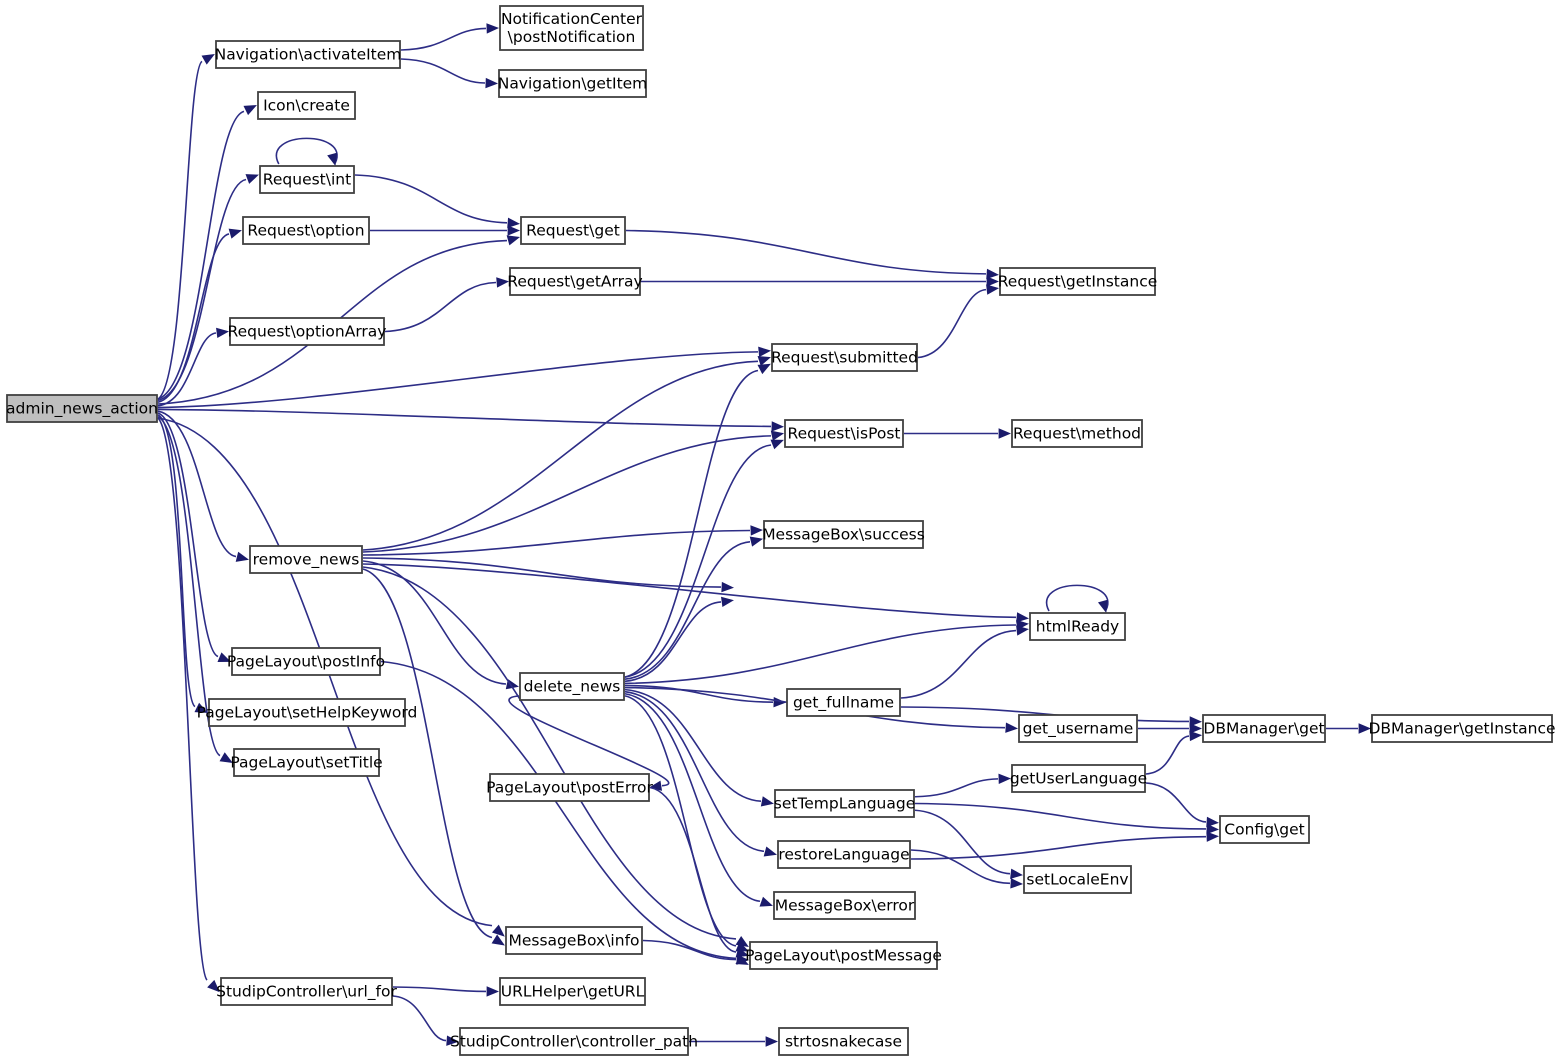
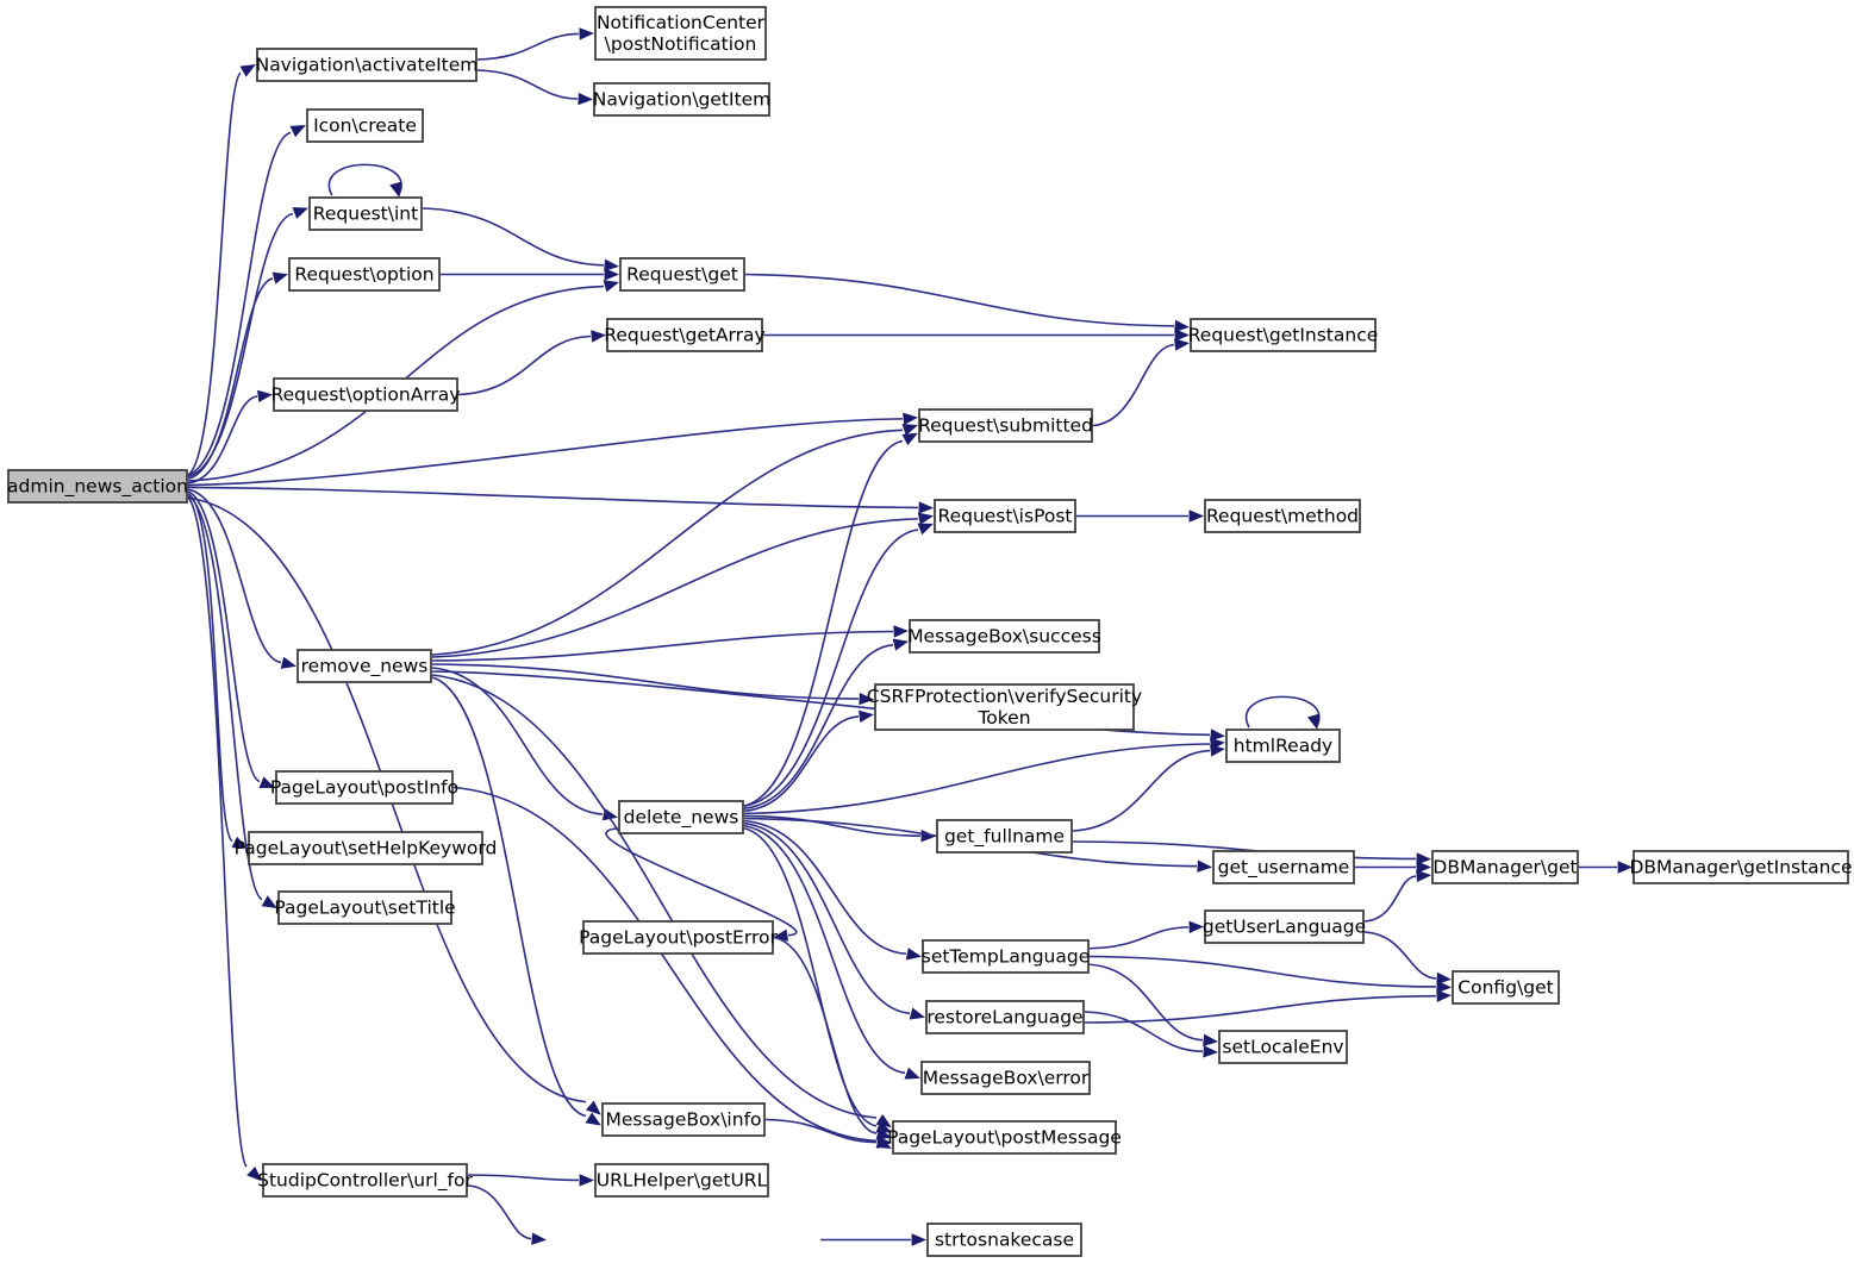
  admin_news_action
  Navigation\activateItem
  NotificationCenter \postNotification
  Navigation\getItem
  Icon\create
  Request\int
  Request\option
  Request\get
  Request\getArray
  Request\getInstance
  Request\optionArray
  Request\submitted
  Request\isPost
  Request\method
  remove_news
  MessageBox\success
+ CSRFProtection\verifySecurity Token
  htmlReady
  delete_news
  get_fullname
  get_username
  DBManager\get
  DBManager\getInstance
  getUserLanguage
  Config\get
  setTempLanguage
  setLocaleEnv
  restoreLanguage
  PageLayout\postError
  MessageBox\error
  PageLayout\postMessage
  MessageBox\info
  PageLayout\postInfo
  PageLayout\setHelpKeyword
  PageLayout\setTitle
  StudipController\url_for
  URLHelper\getURL
- StudipController\controller_path
  strtosnakecase
